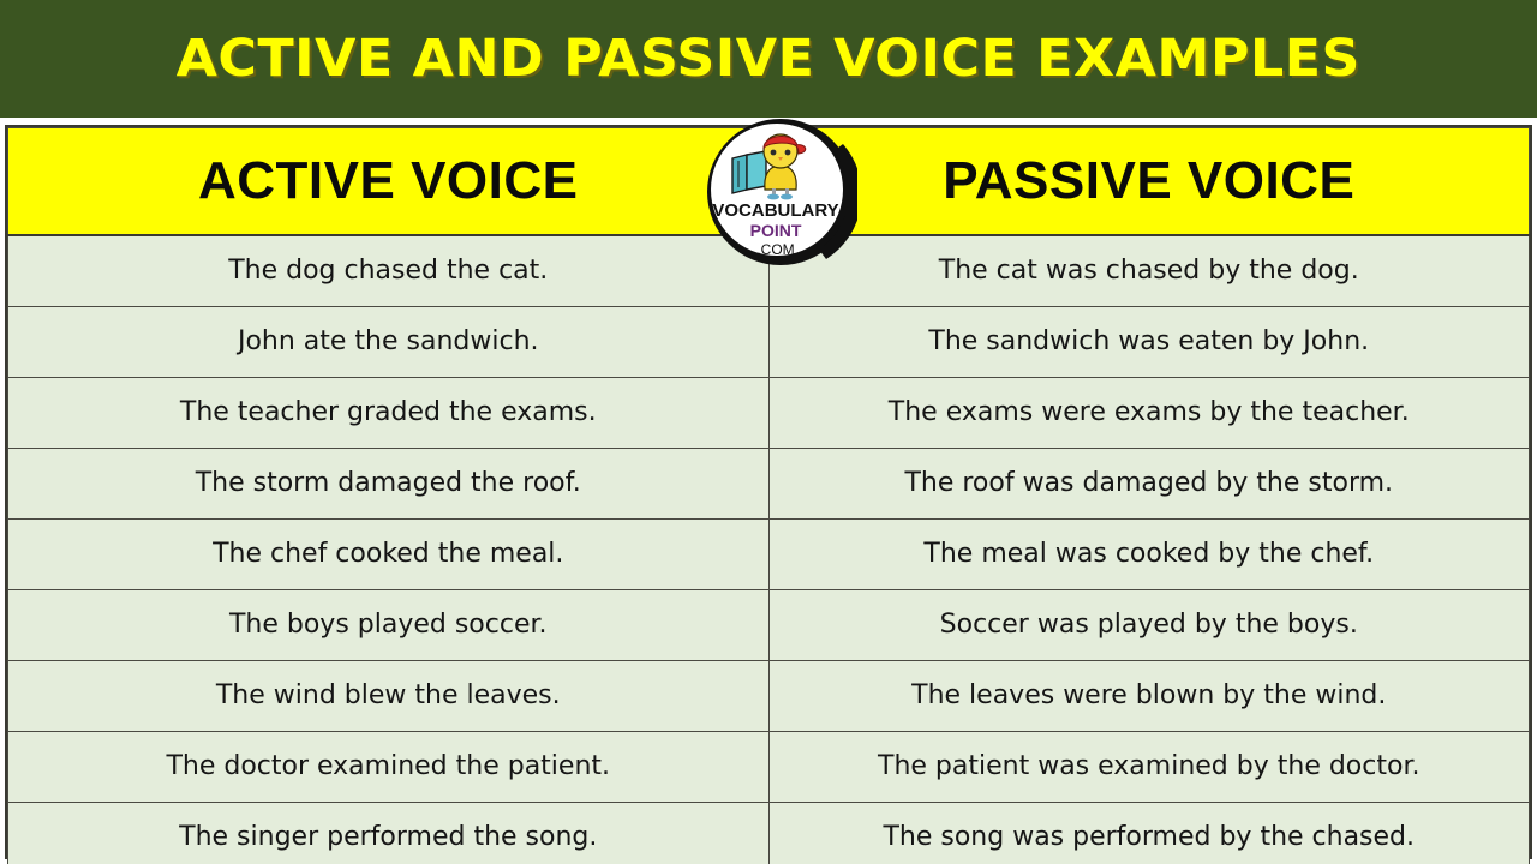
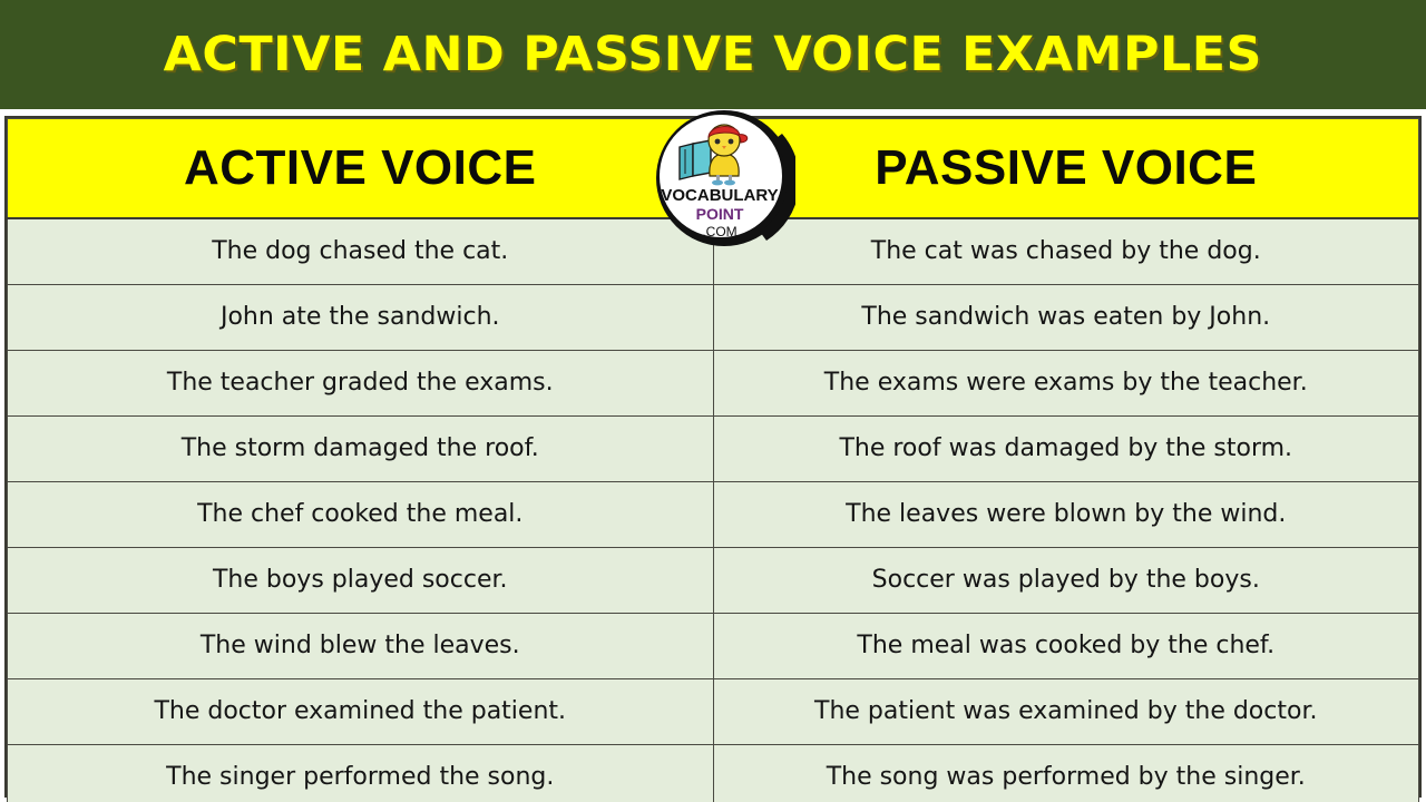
  ACTIVE AND PASSIVE VOICE EXAMPLES
  ACTIVE VOICE	PASSIVE VOICE
  The dog chased the cat.	The cat was chased by the dog.
  John ate the sandwich.	The sandwich was eaten by John.
  The teacher graded the exams.	The exams were exams by the teacher.
  The storm damaged the roof.	The roof was damaged by the storm.
- The chef cooked the meal.	The meal was cooked by the chef.
+ The chef cooked the meal.	The leaves were blown by the wind.
  The boys played soccer.	Soccer was played by the boys.
- The wind blew the leaves.	The leaves were blown by the wind.
+ The wind blew the leaves.	The meal was cooked by the chef.
  The doctor examined the patient.	The patient was examined by the doctor.
- The singer performed the song.	The song was performed by the chased.
+ The singer performed the song.	The song was performed by the singer.
  VOCABULARY
  POINT
  .COM
